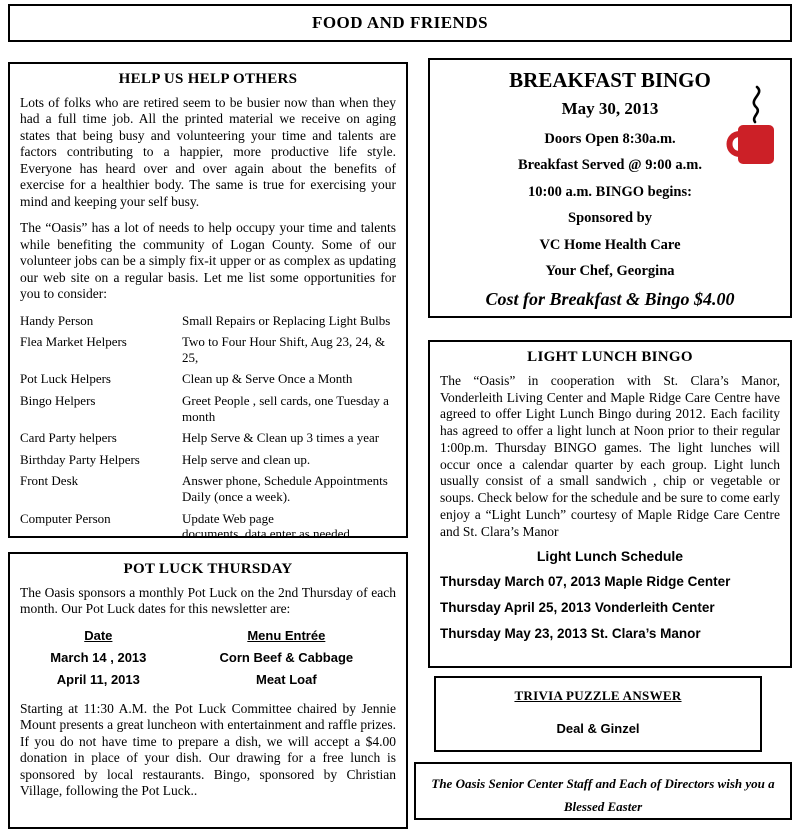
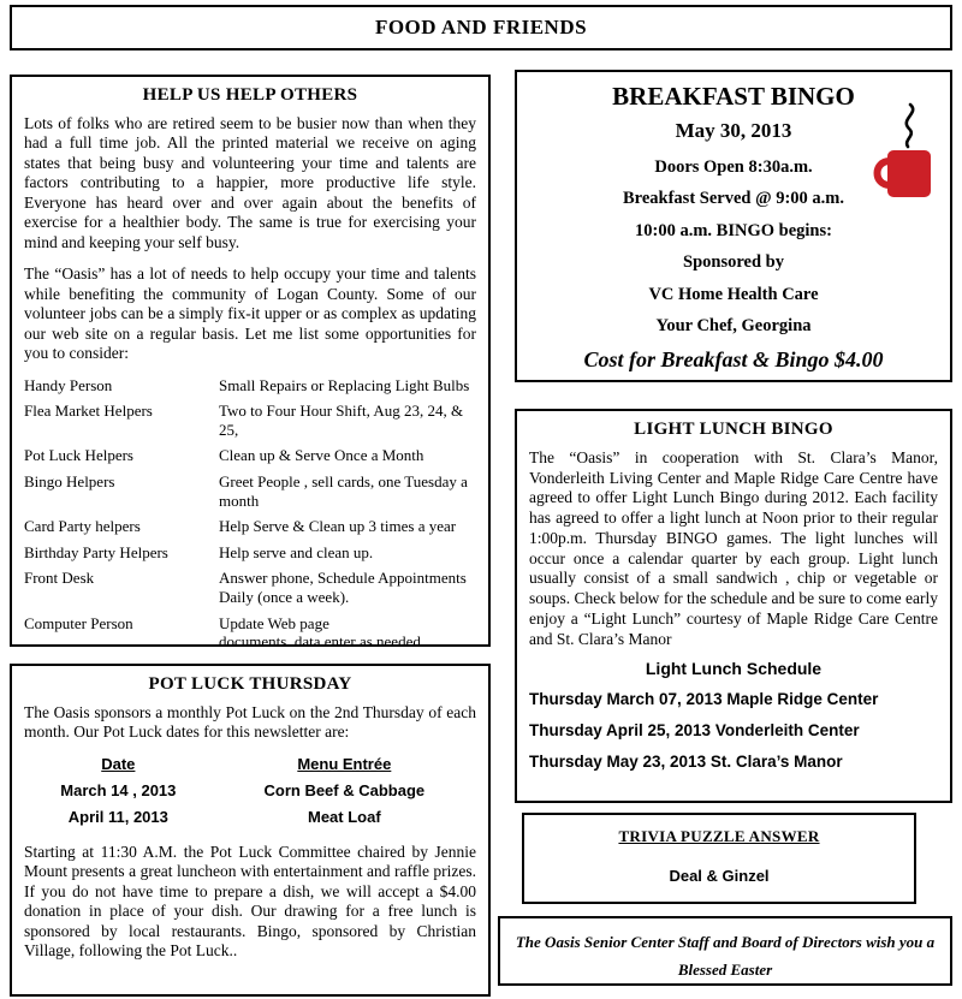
  FOOD AND FRIENDS
  HELP US HELP OTHERS
  Lots of folks who are retired seem to be busier now than when they had a full time job. All the printed material we receive on aging states that being busy and volunteering your time and talents are factors contributing to a happier, more productive life style. Everyone has heard over and over again about the benefits of exercise for a healthier body. The same is true for exercising your mind and keeping your self busy.
  The “Oasis” has a lot of needs to help occupy your time and talents while benefiting the community of Logan County. Some of our volunteer jobs can be a simply fix-it upper or as complex as updating our web site on a regular basis. Let me list some opportunities for you to consider:
  Handy Person
  Small Repairs or Replacing Light Bulbs
  Flea Market Helpers
  Two to Four Hour Shift, Aug 23, 24, & 25,
  Pot Luck Helpers
  Clean up & Serve Once a Month
  Bingo Helpers
  Greet People , sell cards, one Tuesday a
  month
  Card Party helpers
  Help Serve & Clean up 3 times a year
  Birthday Party Helpers
  Help serve and clean up.
  Front Desk
  Answer phone, Schedule Appointments
  Daily (once a week).
  Computer Person
  Update Web page
  documents, data enter as needed
  POT LUCK THURSDAY
  The Oasis sponsors a monthly Pot Luck on the 2nd Thursday of each month. Our Pot Luck dates for this newsletter are:
  Date
  Menu Entrée
  March 14 , 2013
  Corn Beef & Cabbage
  April 11, 2013
  Meat Loaf
  Starting at 11:30 A.M. the Pot Luck Committee chaired by Jennie Mount presents a great luncheon with entertainment and raffle prizes. If you do not have time to prepare a dish, we will accept a $4.00 donation in place of your dish. Our drawing for a free lunch is sponsored by local restaurants. Bingo, sponsored by Christian Village, following the Pot Luck..
  BREAKFAST BINGO
  May 30, 2013
  Doors Open 8:30a.m.
  Breakfast Served @ 9:00 a.m.
  10:00 a.m. BINGO begins:
  Sponsored by
  VC Home Health Care
  Your Chef, Georgina
  Cost for Breakfast & Bingo $4.00
  LIGHT LUNCH BINGO
  The “Oasis” in cooperation with St. Clara’s Manor, Vonderleith Living Center and Maple Ridge Care Centre have agreed to offer Light Lunch Bingo during 2012. Each facility has agreed to offer a light lunch at Noon prior to their regular 1:00p.m. Thursday BINGO games. The light lunches will occur once a calendar quarter by each group. Light lunch usually consist of a small sandwich , chip or vegetable or soups. Check below for the schedule and be sure to come early enjoy a “Light Lunch” courtesy of Maple Ridge Care Centre and St. Clara’s Manor
  Light Lunch Schedule
  Thursday March 07, 2013 Maple Ridge Center
  Thursday April 25, 2013 Vonderleith Center
  Thursday May 23, 2013 St. Clara’s Manor
  TRIVIA PUZZLE ANSWER
  Deal & Ginzel
- The Oasis Senior Center Staff and Each of Directors wish you a
+ The Oasis Senior Center Staff and Board of Directors wish you a
  Blessed Easter
